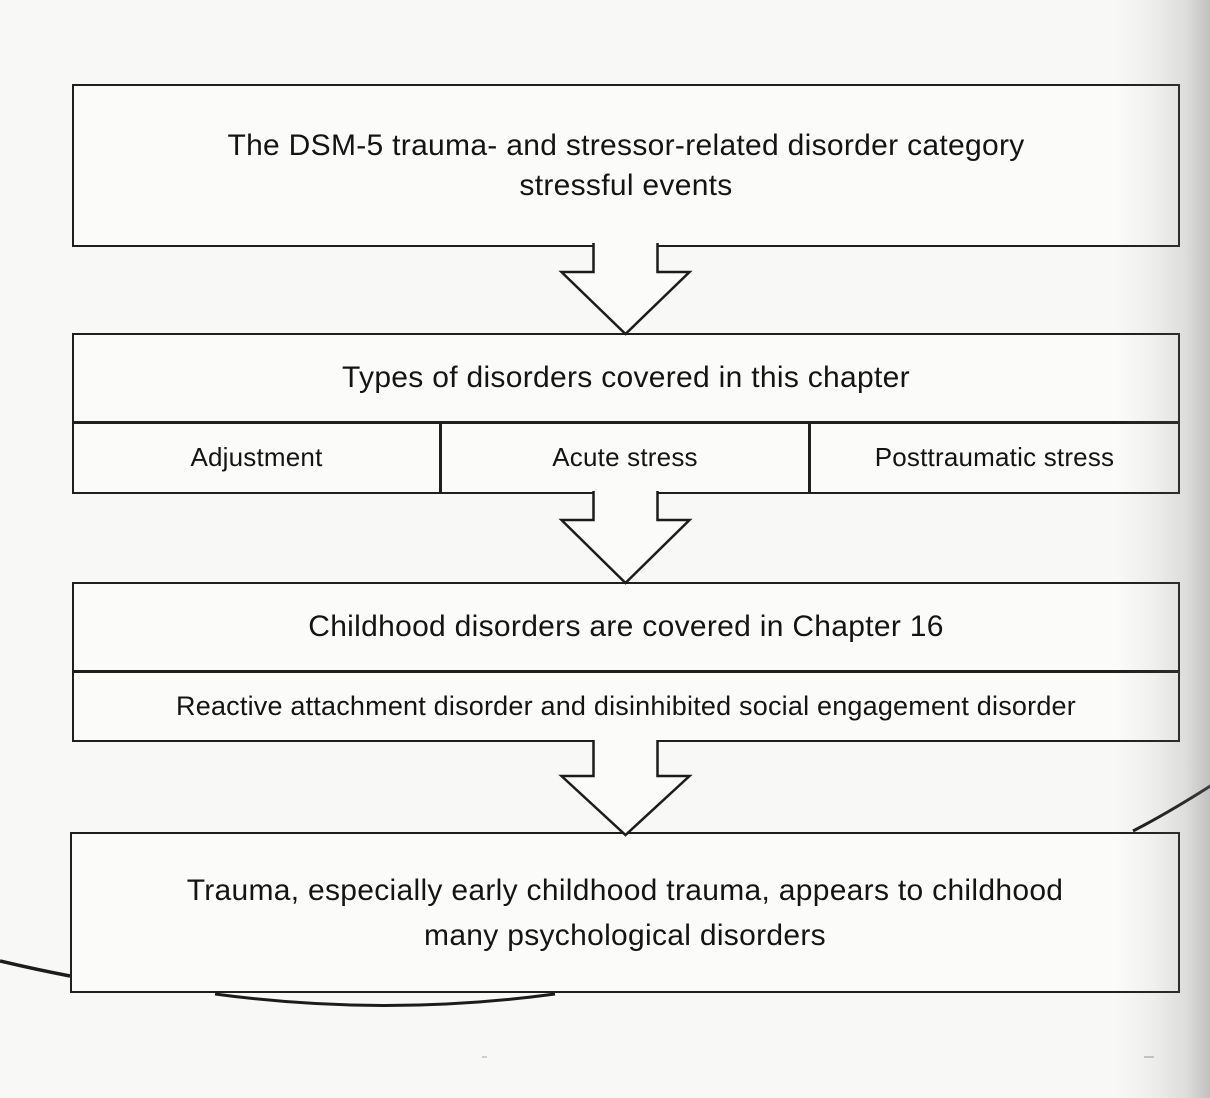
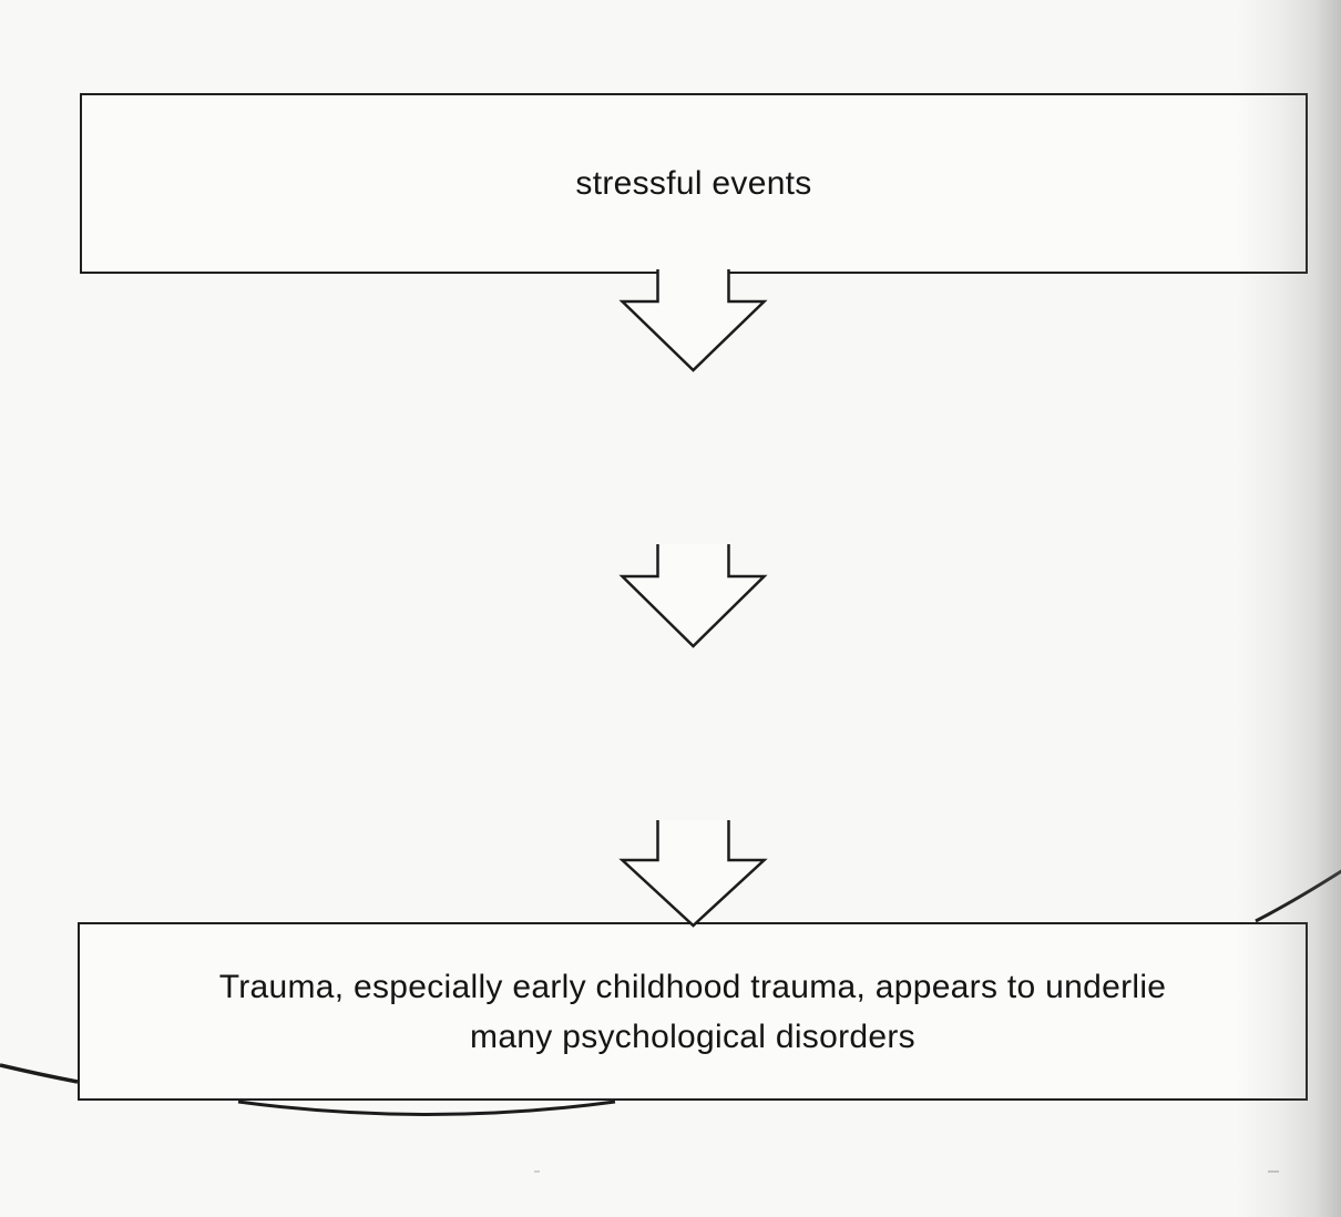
- The DSM-5 trauma- and stressor-related disorder category
  stressful events
- Types of disorders covered in this chapter
- Adjustment
- Acute stress
- Posttraumatic stress
- Childhood disorders are covered in Chapter 16
- Reactive attachment disorder and disinhibited social engagement disorder
- Trauma, especially early childhood trauma, appears to childhood
+ Trauma, especially early childhood trauma, appears to underlie
  many psychological disorders
